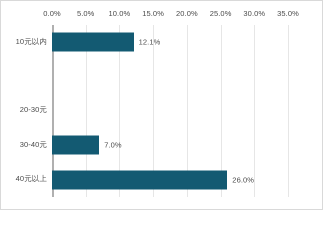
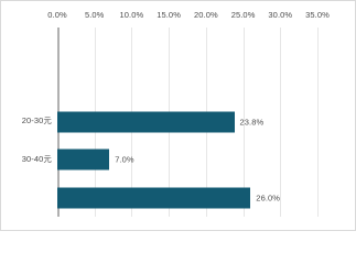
  0.0%
  5.0%
  10.0%
  15.0%
  20.0%
  25.0%
  30.0%
  35.0%
- 10元以内
- 12.1%
  20-30元
+ 23.8%
  30-40元
  7.0%
- 40元以上
  26.0%
